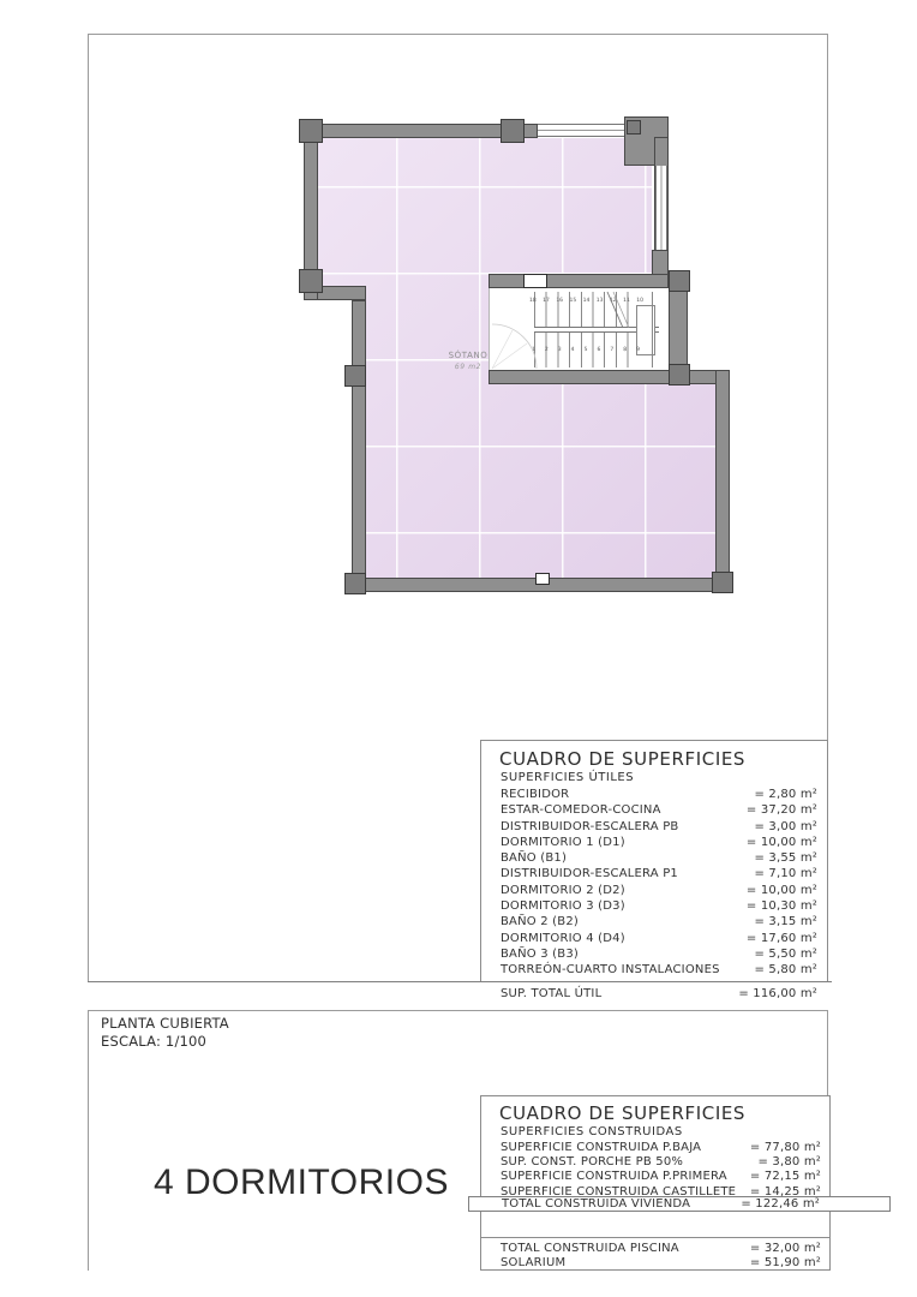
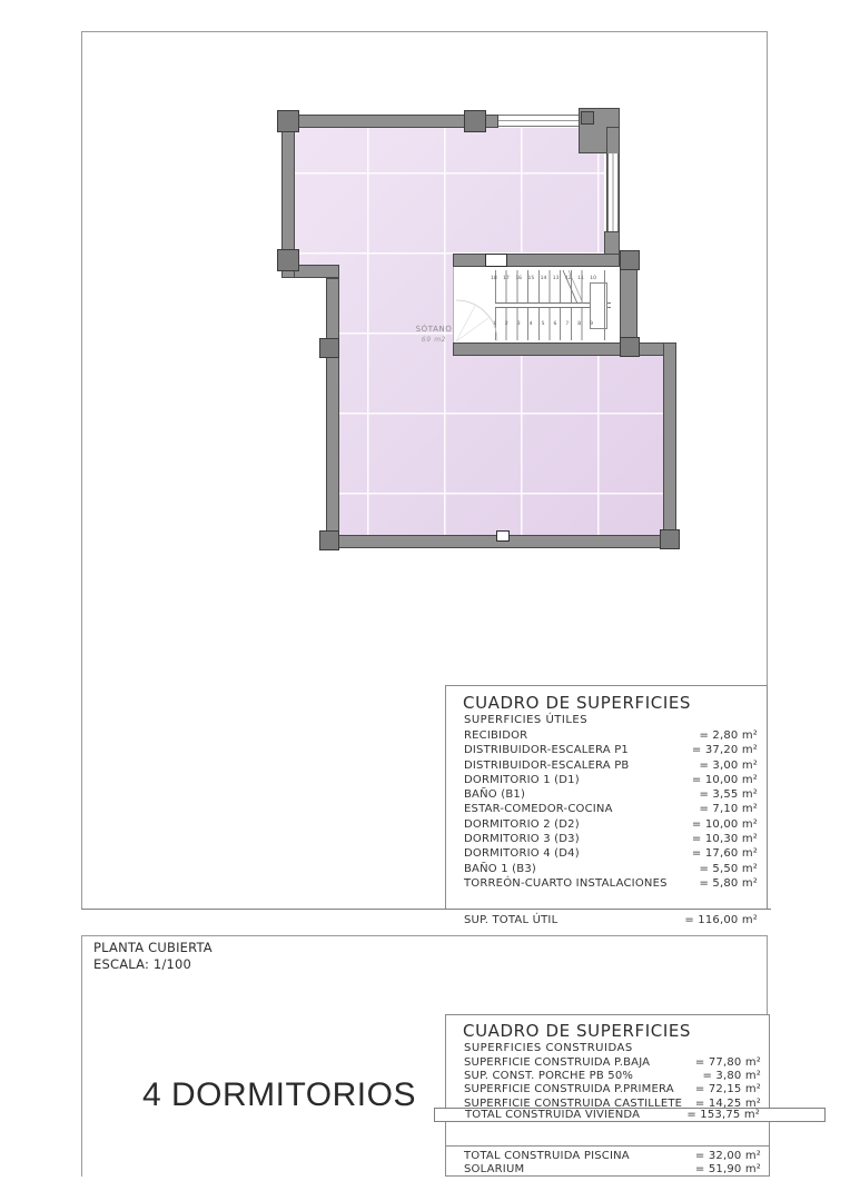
  SÓTANO
  CUADRO DE SUPERFICIES
  SUPERFICIES ÚTILES
  RECIBIDOR
  = 2,80 m²
- ESTAR-COMEDOR-COCINA
+ DISTRIBUIDOR-ESCALERA P1
  = 37,20 m²
  DISTRIBUIDOR-ESCALERA PB
  = 3,00 m²
  DORMITORIO 1 (D1)
  = 10,00 m²
  BAÑO (B1)
  = 3,55 m²
- DISTRIBUIDOR-ESCALERA P1
+ ESTAR-COMEDOR-COCINA
  = 7,10 m²
  DORMITORIO 2 (D2)
  = 10,00 m²
  DORMITORIO 3 (D3)
  = 10,30 m²
- BAÑO 2 (B2)
- = 3,15 m²
  DORMITORIO 4 (D4)
  = 17,60 m²
- BAÑO 3 (B3)
+ BAÑO 1 (B3)
  = 5,50 m²
  TORREÓN-CUARTO INSTALACIONES
  = 5,80 m²
  SUP. TOTAL ÚTIL
  = 116,00 m²
  PLANTA CUBIERTA
  ESCALA: 1/100
  4 DORMITORIOS
  CUADRO DE SUPERFICIES
  SUPERFICIES CONSTRUIDAS
  SUPERFICIE CONSTRUIDA P.BAJA
  = 77,80 m²
  SUP. CONST. PORCHE PB 50%
  = 3,80 m²
  SUPERFICIE CONSTRUIDA P.PRIMERA
  = 72,15 m²
  SUPERFICIE CONSTRUIDA CASTILLETE
  = 14,25 m²
  TOTAL CONSTRUIDA VIVIENDA
- = 122,46 m²
+ = 153,75 m²
  TOTAL CONSTRUIDA PISCINA
  = 32,00 m²
  SOLARIUM
  = 51,90 m²
